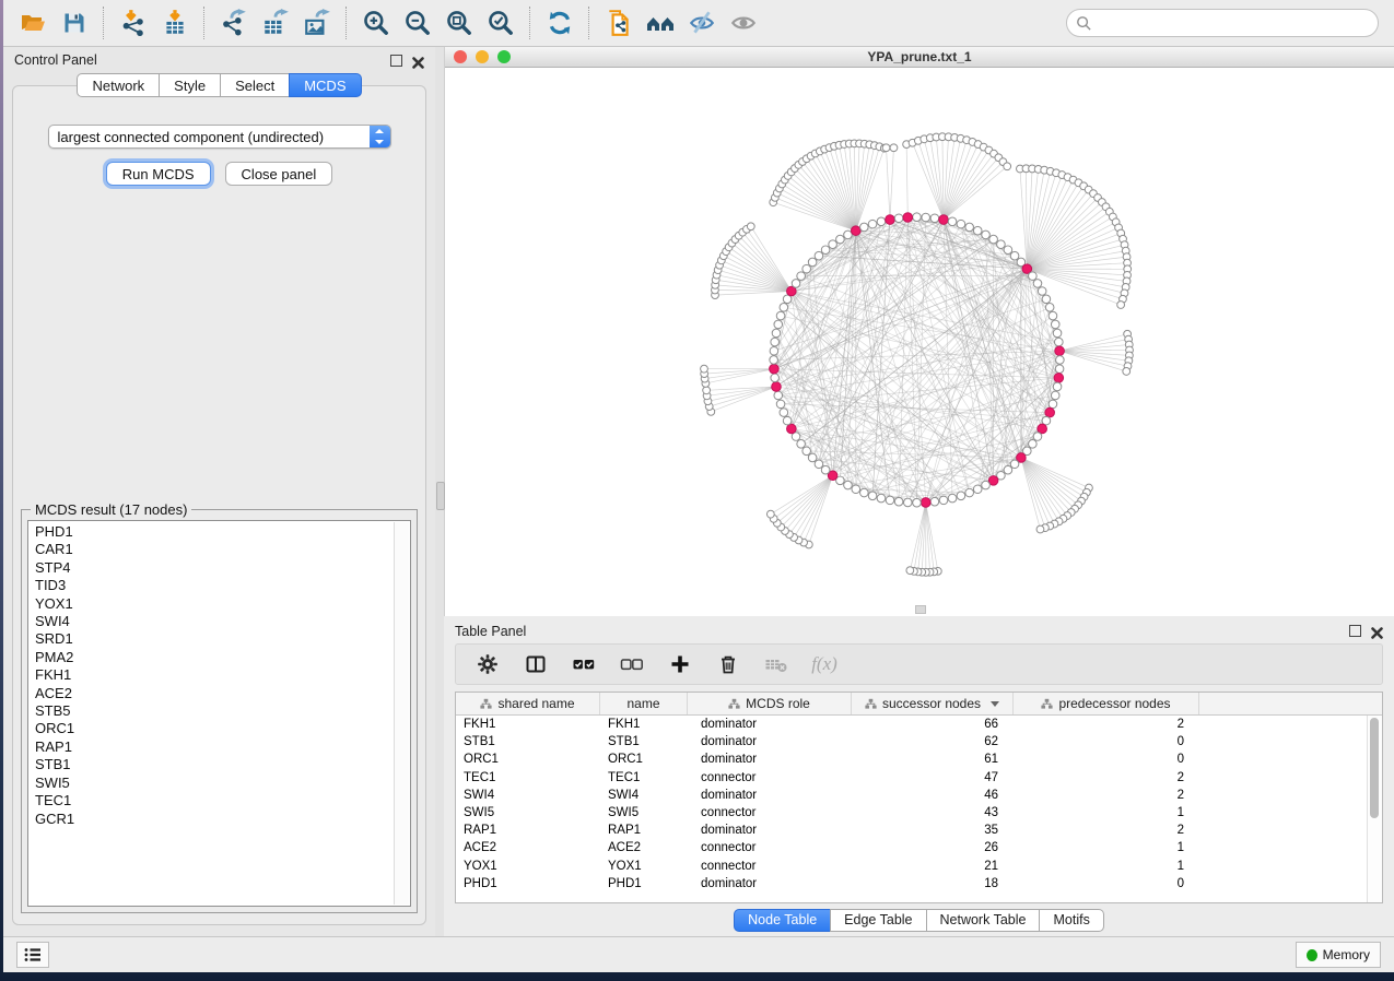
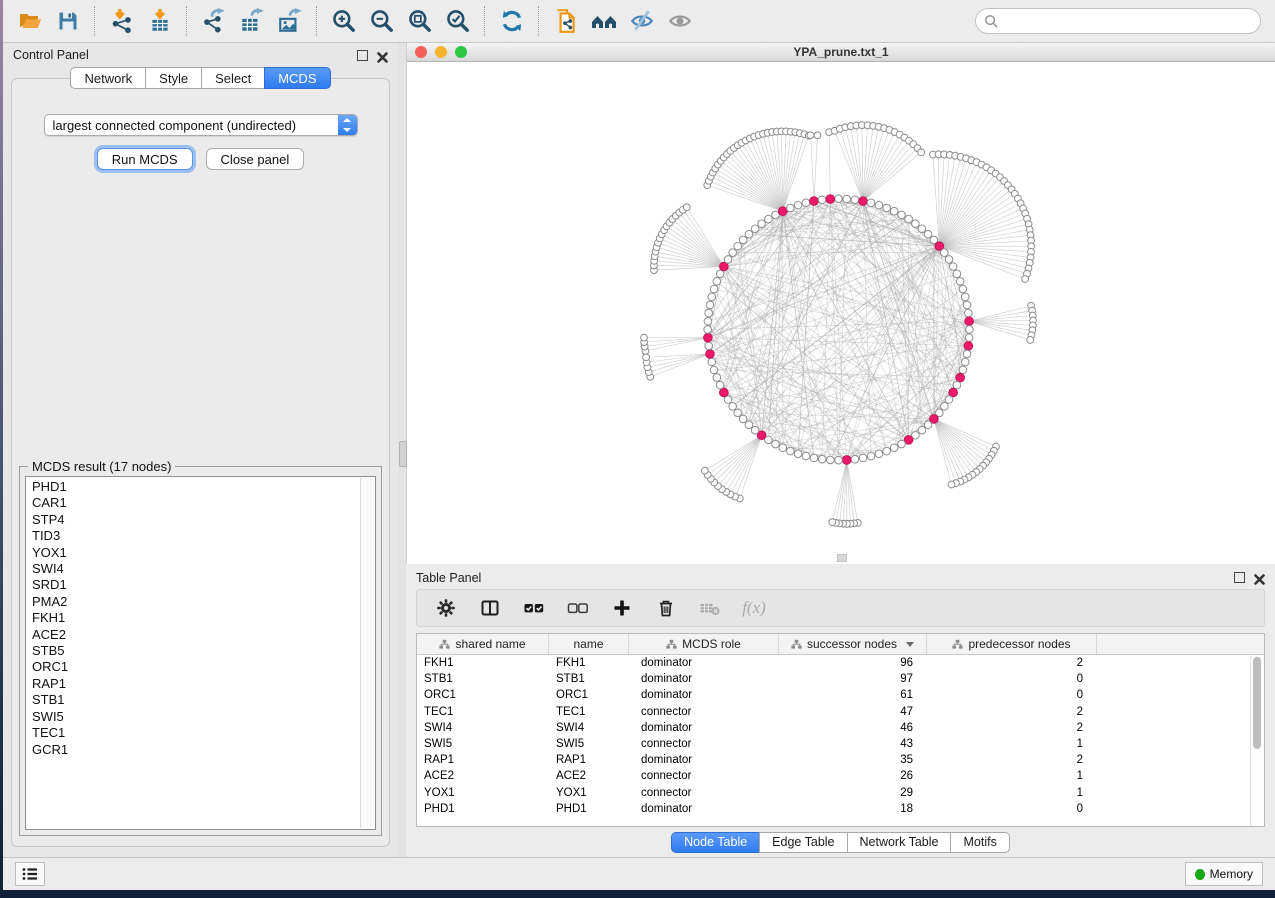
  Control Panel
  Network
  Style
  Select
  MCDS
  largest connected component (undirected)
  Run MCDS
  Close panel
  MCDS result (17 nodes)
  PHD1
  CAR1
  STP4
  TID3
  YOX1
  SWI4
  SRD1
  PMA2
  FKH1
  ACE2
  STB5
  ORC1
  RAP1
  STB1
  SWI5
  TEC1
  GCR1
  YPA_prune.txt_1
  Table Panel
  f(x)
  shared name
  name
  MCDS role
  successor nodes
  predecessor nodes
  FKH1
  FKH1
  dominator
- 66
+ 96
  2
  STB1
  STB1
  dominator
- 62
+ 97
  0
  ORC1
  ORC1
  dominator
  61
  0
  TEC1
  TEC1
  connector
  47
  2
  SWI4
  SWI4
  dominator
  46
  2
  SWI5
  SWI5
  connector
  43
  1
  RAP1
  RAP1
  dominator
  35
  2
  ACE2
  ACE2
  connector
  26
  1
  YOX1
  YOX1
  connector
- 21
+ 29
  1
  PHD1
  PHD1
  dominator
  18
  0
  Node Table
  Edge Table
  Network Table
  Motifs
  Memory
